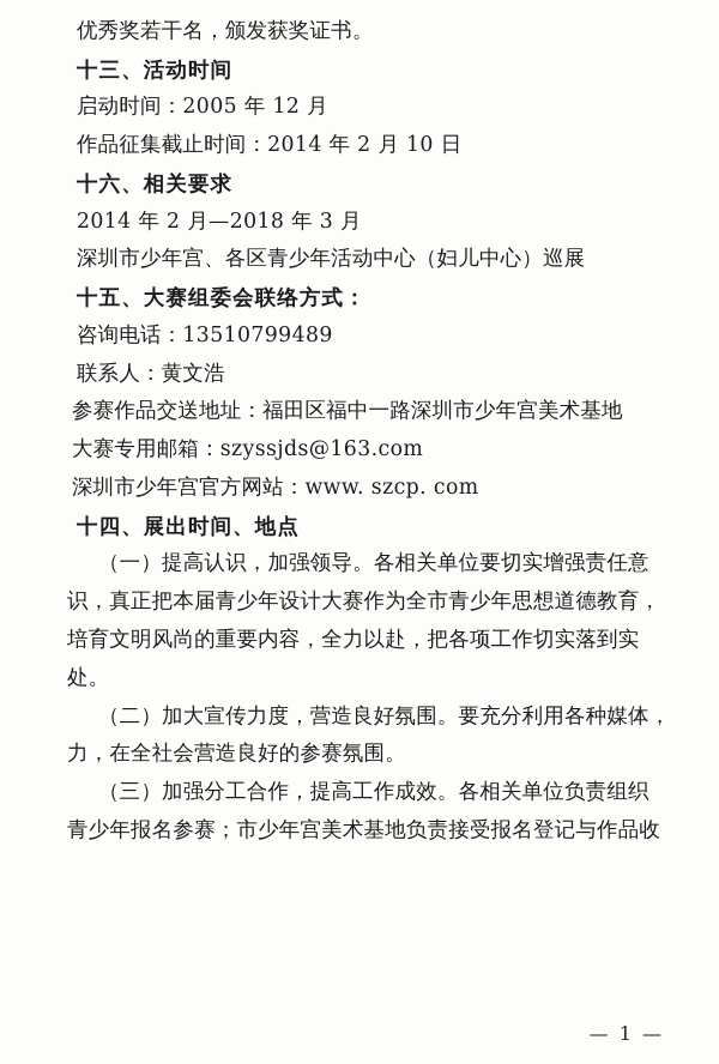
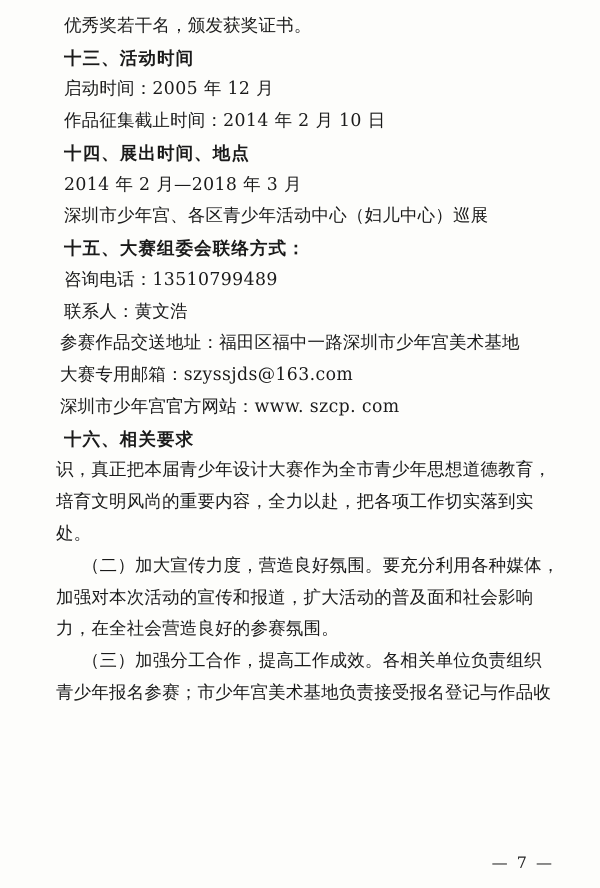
  优秀奖若干名，颁发获奖证书。
  十三、活动时间
  启动时间：2005 年 12 月
  作品征集截止时间：2014 年 2 月 10 日
- 十六、相关要求
+ 十四、展出时间、地点
  2014 年 2 月—2018 年 3 月
  深圳市少年宫、各区青少年活动中心（妇儿中心）巡展
  十五、大赛组委会联络方式：
  咨询电话：13510799489
  联系人：黄文浩
  参赛作品交送地址：福田区福中一路深圳市少年宫美术基地
  大赛专用邮箱：szyssjds@163.com
  深圳市少年宫官方网站：www. szcp. com
- 十四、展出时间、地点
+ 十六、相关要求
- （一）提高认识，加强领导。各相关单位要切实增强责任意
  识，真正把本届青少年设计大赛作为全市青少年思想道德教育，
  培育文明风尚的重要内容，全力以赴，把各项工作切实落到实
  处。
  （二）加大宣传力度，营造良好氛围。要充分利用各种媒体，
+ 加强对本次活动的宣传和报道，扩大活动的普及面和社会影响
  力，在全社会营造良好的参赛氛围。
  （三）加强分工合作，提高工作成效。各相关单位负责组织
  青少年报名参赛；市少年宫美术基地负责接受报名登记与作品收
- — 1 —
+ — 7 —
